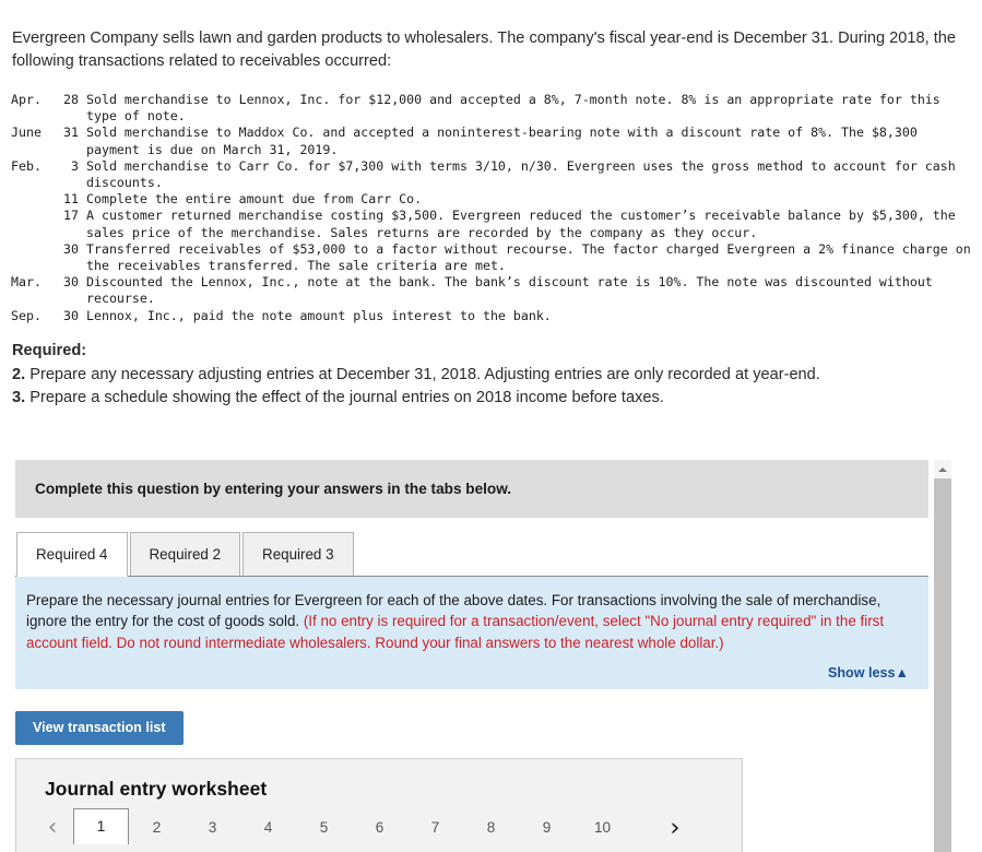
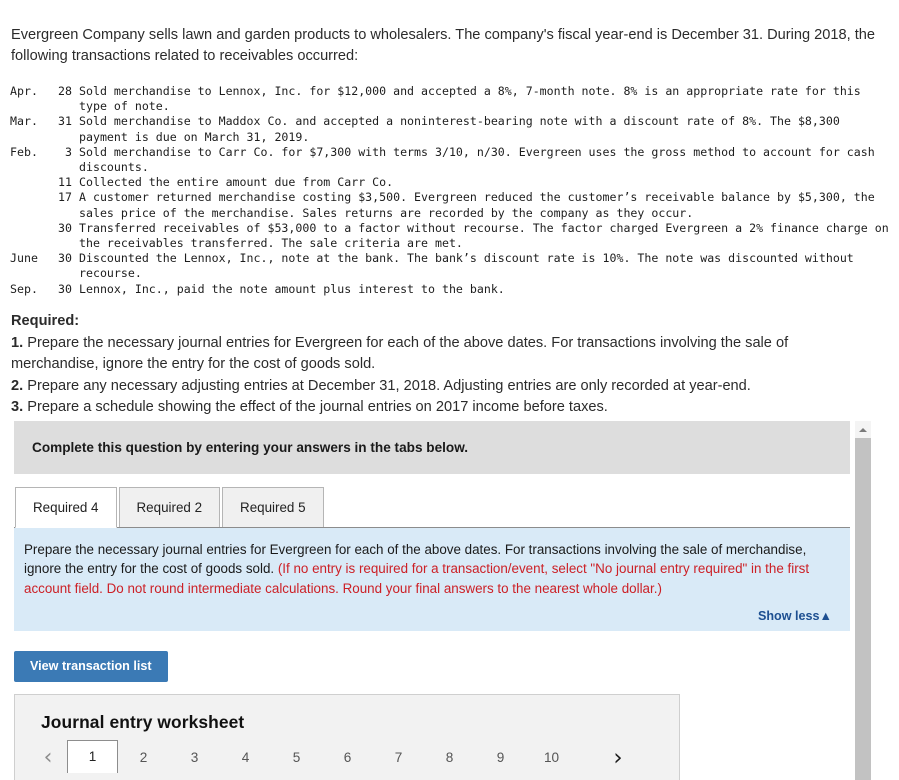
  Evergreen Company sells lawn and garden products to wholesalers. The company's fiscal year-end is December 31. During 2018, the following transactions related to receivables occurred:
  Apr.
  28
  Sold merchandise to Lennox, Inc. for $12,000 and accepted a 8%, 7-month note. 8% is an appropriate rate for this type of note.
- June
+ Mar.
  31
  Sold merchandise to Maddox Co. and accepted a noninterest-bearing note with a discount rate of 8%. The $8,300 payment is due on March 31, 2019.
  Feb.
  3
  Sold merchandise to Carr Co. for $7,300 with terms 3/10, n/30. Evergreen uses the gross method to account for cash discounts.
  11
- Complete the entire amount due from Carr Co.
+ Collected the entire amount due from Carr Co.
  17
  A customer returned merchandise costing $3,500. Evergreen reduced the customer’s receivable balance by $5,300, the sales price of the merchandise. Sales returns are recorded by the company as they occur.
  30
  Transferred receivables of $53,000 to a factor without recourse. The factor charged Evergreen a 2% finance charge on the receivables transferred. The sale criteria are met.
- Mar.
+ June
  30
  Discounted the Lennox, Inc., note at the bank. The bank’s discount rate is 10%. The note was discounted without recourse.
  Sep.
  30
  Lennox, Inc., paid the note amount plus interest to the bank.
  Required:
+ 1. Prepare the necessary journal entries for Evergreen for each of the above dates. For transactions involving the sale of merchandise, ignore the entry for the cost of goods sold.
  2. Prepare any necessary adjusting entries at December 31, 2018. Adjusting entries are only recorded at year-end.
- 3. Prepare a schedule showing the effect of the journal entries on 2018 income before taxes.
+ 3. Prepare a schedule showing the effect of the journal entries on 2017 income before taxes.
  Complete this question by entering your answers in the tabs below.
  Required 4
  Required 2
- Required 3
+ Required 5
- Prepare the necessary journal entries for Evergreen for each of the above dates. For transactions involving the sale of merchandise, ignore the entry for the cost of goods sold. (If no entry is required for a transaction/event, select "No journal entry required" in the first account field. Do not round intermediate wholesalers. Round your final answers to the nearest whole dollar.)
+ Prepare the necessary journal entries for Evergreen for each of the above dates. For transactions involving the sale of merchandise, ignore the entry for the cost of goods sold. (If no entry is required for a transaction/event, select "No journal entry required" in the first account field. Do not round intermediate calculations. Round your final answers to the nearest whole dollar.)
  Show less▲
  View transaction list
  Journal entry worksheet
  ‹
  1
  2
  3
  4
  5
  6
  7
  8
  9
  10
  ›
